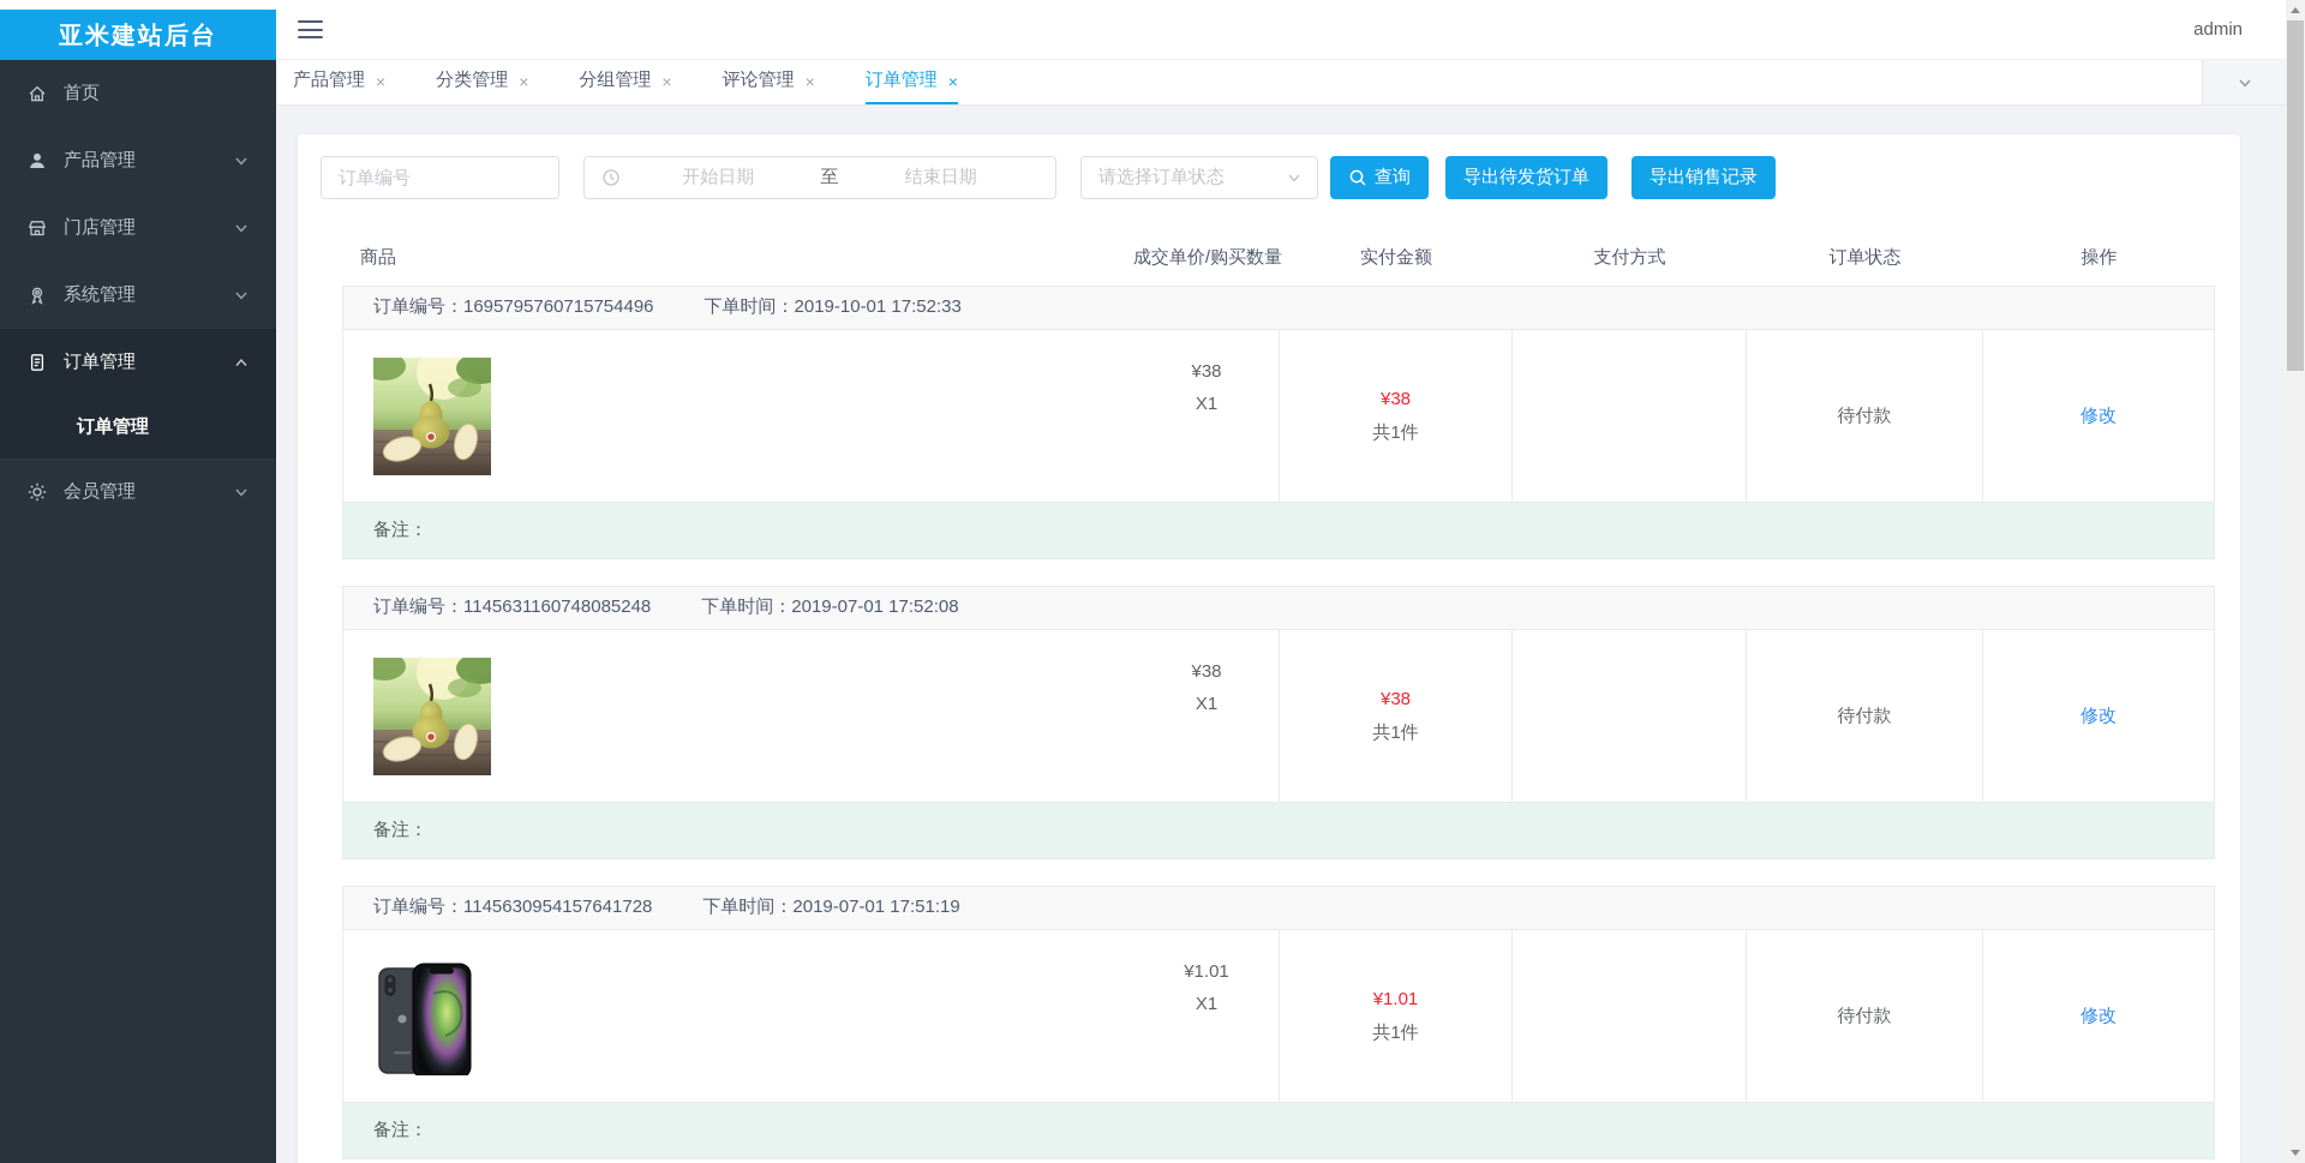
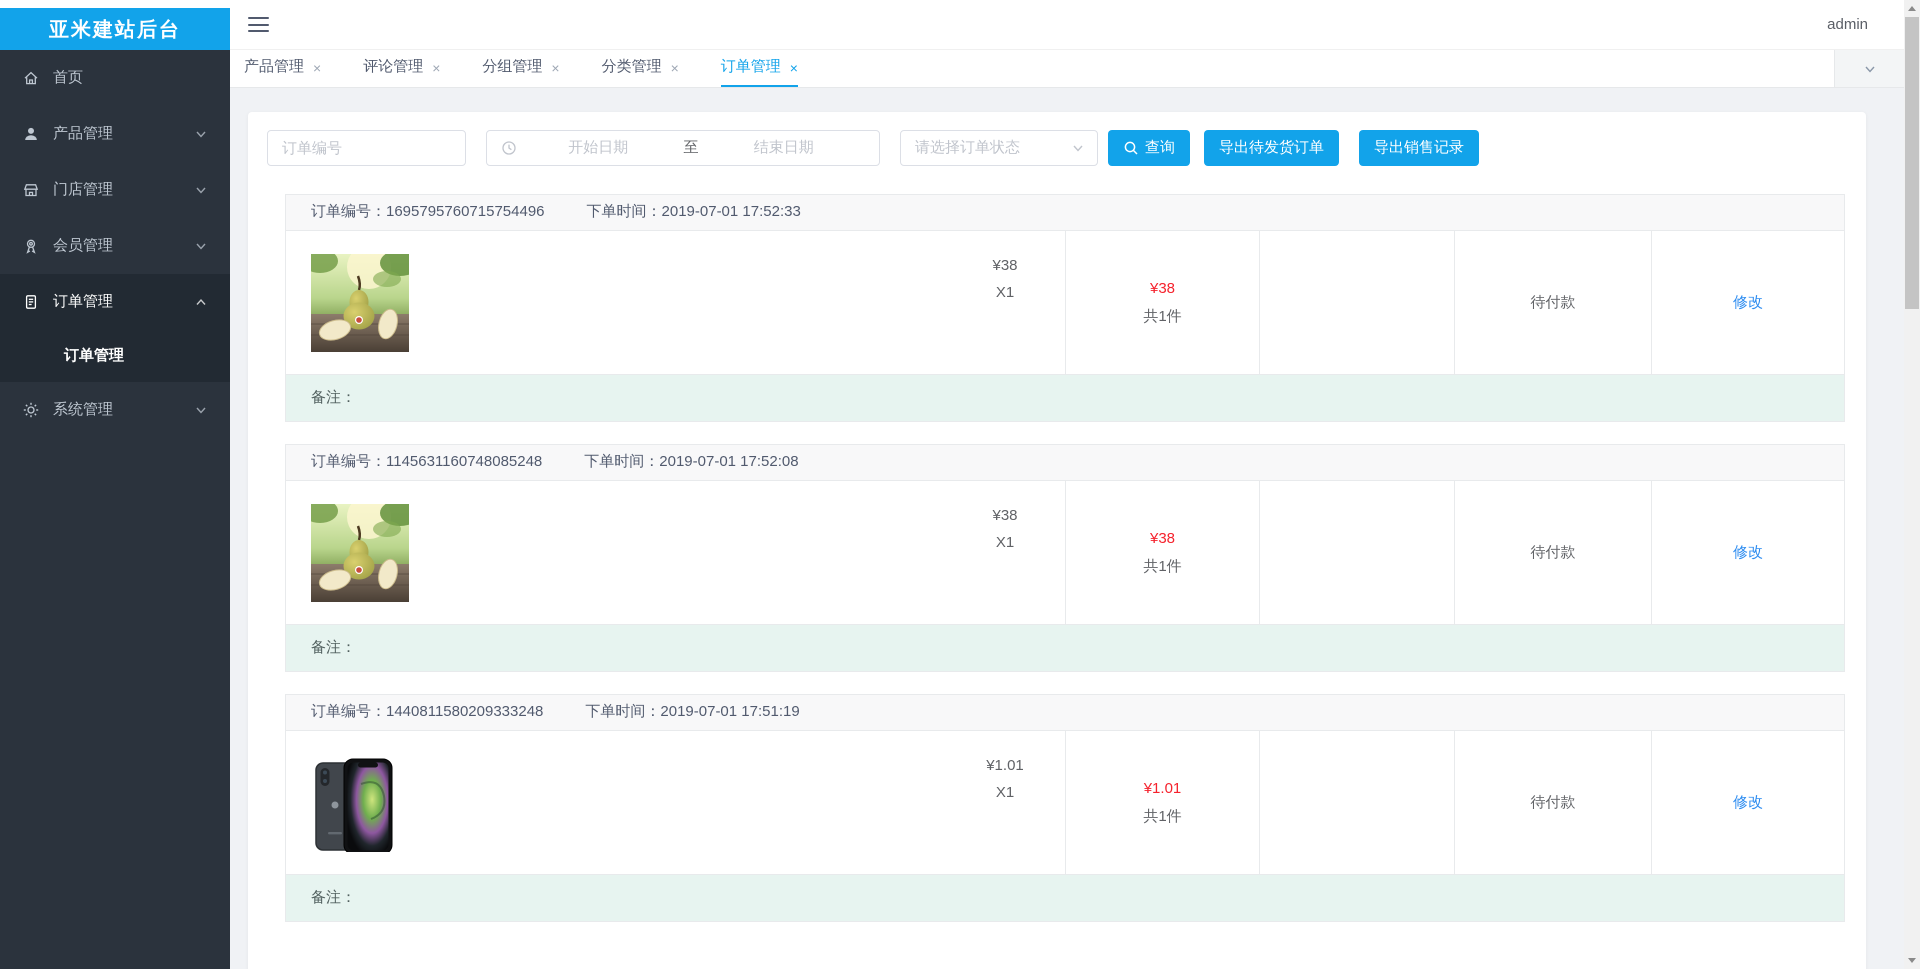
  亚米建站后台
  首页
  产品管理
  门店管理
- 系统管理
+ 会员管理
  订单管理
  订单管理
- 会员管理
+ 系统管理
  admin
  产品管理
  ×
- 分类管理
+ 评论管理
  ×
  分组管理
  ×
- 评论管理
+ 分类管理
  ×
  订单管理
  ×
  订单编号
  开始日期
  至
  结束日期
  请选择订单状态
  查询
  导出待发货订单
  导出销售记录
- 商品
- 成交单价/购买数量
- 实付金额
- 支付方式
- 订单状态
- 操作
  订单编号：
  1695795760715754496
  下单时间：
- 2019-10-01 17:52:33
+ 2019-07-01 17:52:33
  ¥38
  X1
  ¥38
  共1件
  待付款
  修改
  备注：
  订单编号：
  1145631160748085248
  下单时间：
  2019-07-01 17:52:08
  ¥38
  X1
  ¥38
  共1件
  待付款
  修改
  备注：
  订单编号：
- 1145630954157641728
+ 1440811580209333248
  下单时间：
  2019-07-01 17:51:19
  ¥1.01
  X1
  ¥1.01
  共1件
  待付款
  修改
  备注：
